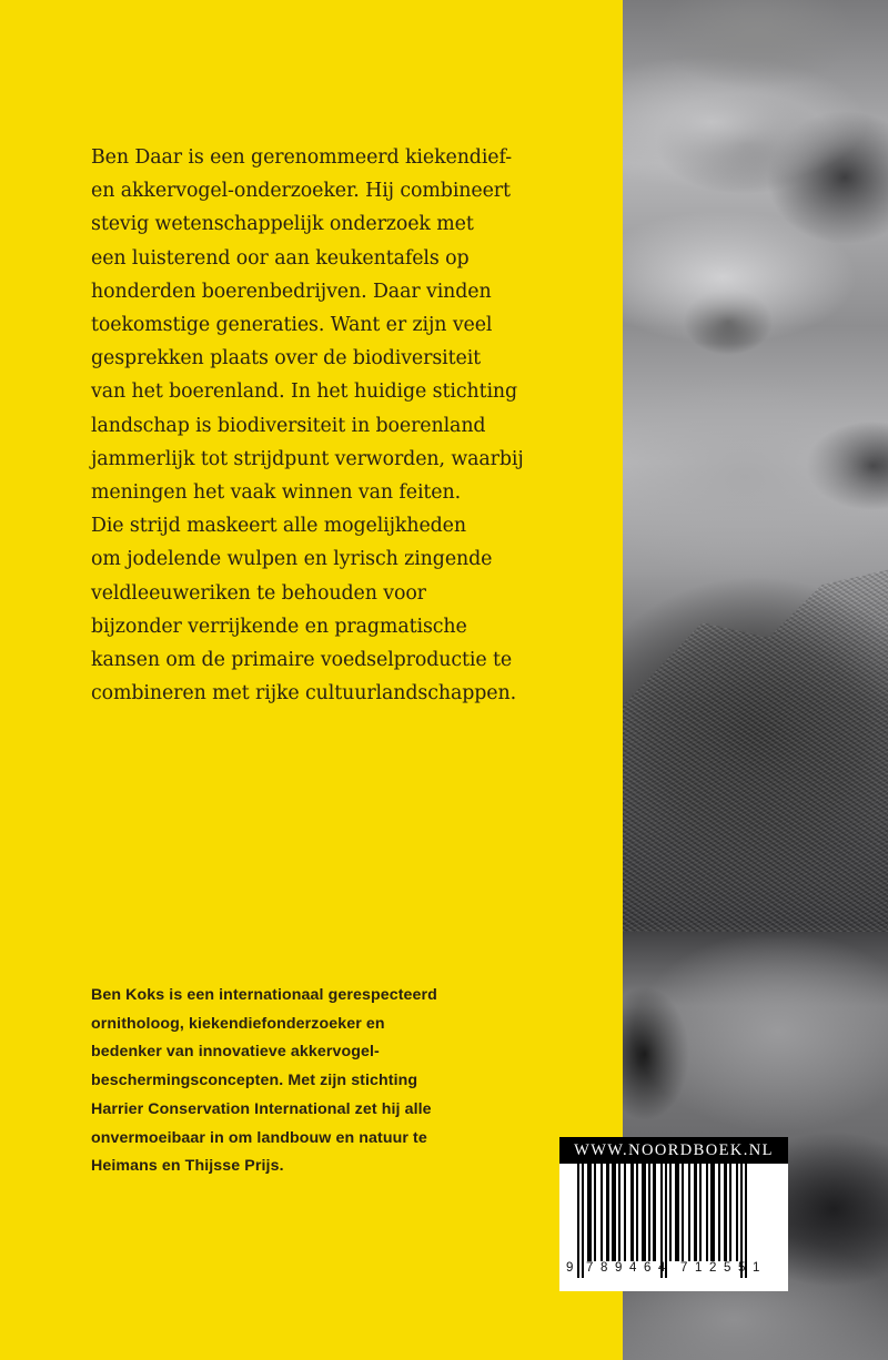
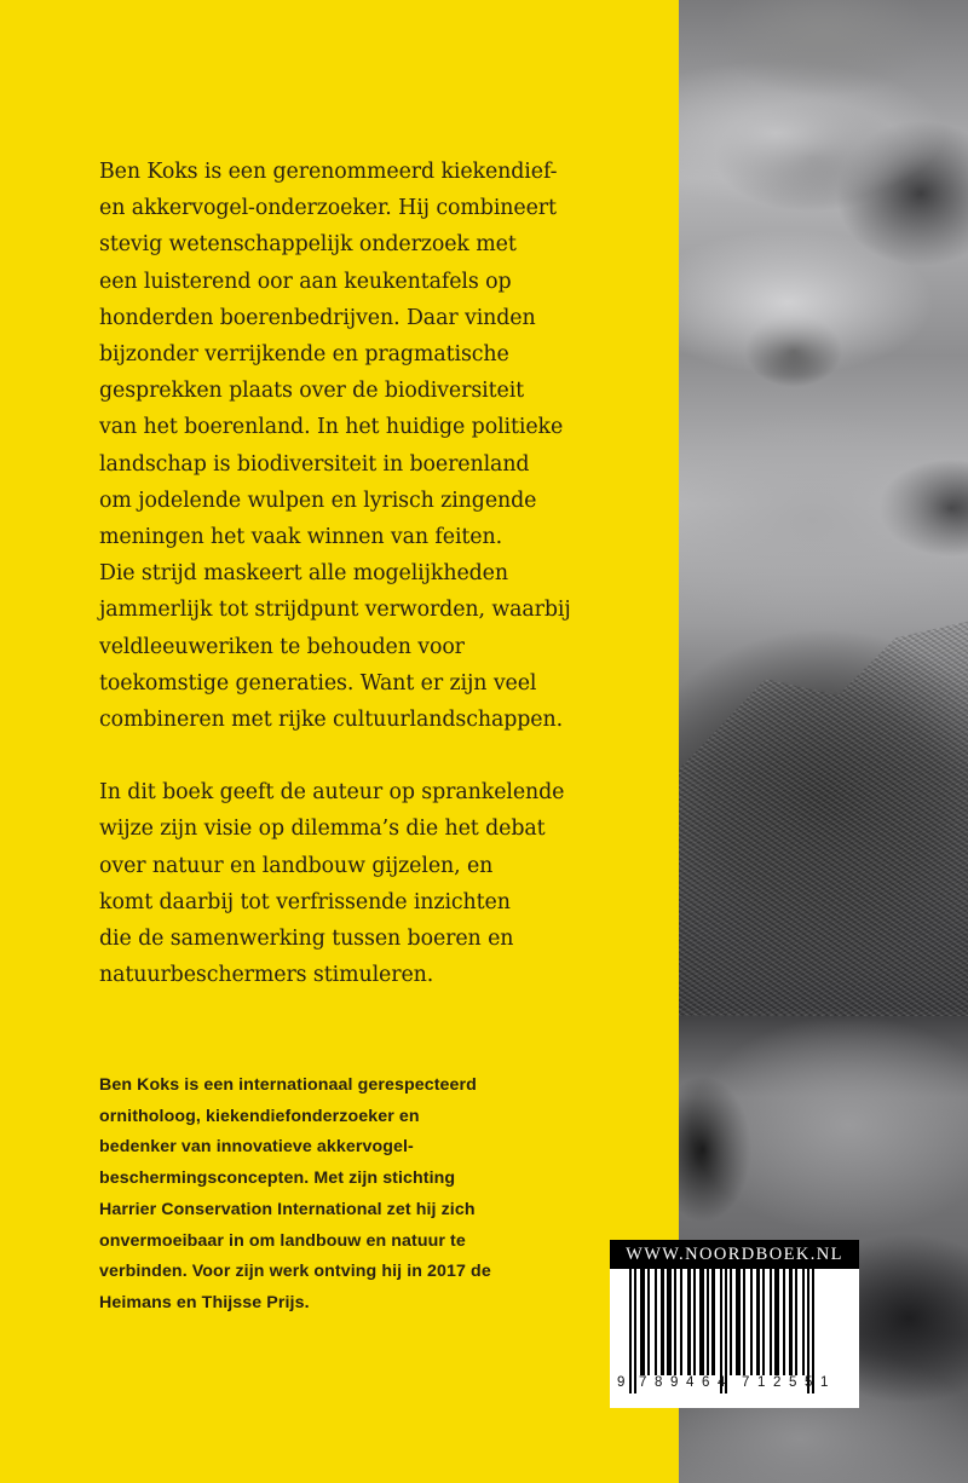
- Ben Daar is een gerenommeerd kiekendief-
+ Ben Koks is een gerenommeerd kiekendief-
  en akkervogel-onderzoeker. Hij combineert
  stevig wetenschappelijk onderzoek met
  een luisterend oor aan keukentafels op
  honderden boerenbedrijven. Daar vinden
- toekomstige generaties. Want er zijn veel
+ bijzonder verrijkende en pragmatische
  gesprekken plaats over de biodiversiteit
- van het boerenland. In het huidige stichting
+ van het boerenland. In het huidige politieke
  landschap is biodiversiteit in boerenland
- jammerlijk tot strijdpunt verworden, waarbij
+ om jodelende wulpen en lyrisch zingende
  meningen het vaak winnen van feiten.
  Die strijd maskeert alle mogelijkheden
- om jodelende wulpen en lyrisch zingende
+ jammerlijk tot strijdpunt verworden, waarbij
  veldleeuweriken te behouden voor
- bijzonder verrijkende en pragmatische
+ toekomstige generaties. Want er zijn veel
- kansen om de primaire voedselproductie te
  combineren met rijke cultuurlandschappen.
+ In dit boek geeft de auteur op sprankelende
+ wijze zijn visie op dilemma’s die het debat
+ over natuur en landbouw gijzelen, en
+ komt daarbij tot verfrissende inzichten
+ die de samenwerking tussen boeren en
+ natuurbeschermers stimuleren.
  Ben Koks is een internationaal gerespecteerd
  ornitholoog, kiekendiefonderzoeker en
  bedenker van innovatieve akkervogel-
  beschermingsconcepten. Met zijn stichting
- Harrier Conservation International zet hij alle
+ Harrier Conservation International zet hij zich
  onvermoeibaar in om landbouw en natuur te
+ verbinden. Voor zijn werk ontving hij in 2017 de
  Heimans en Thijsse Prijs.
  WWW.NOORDBOEK.NL
  9
  7
  8
  9
  4
  6
  4
  7
  1
  2
  5
  5
  1
